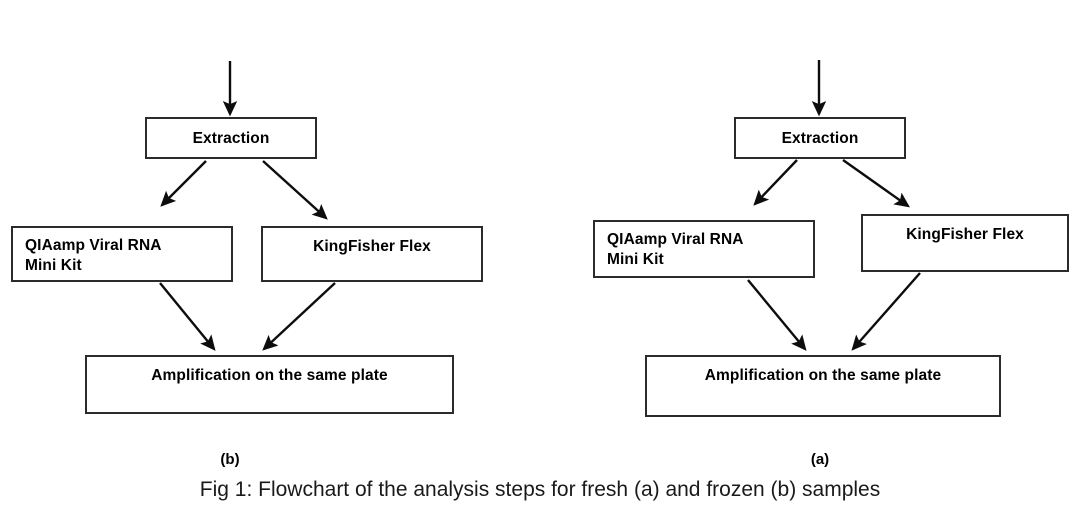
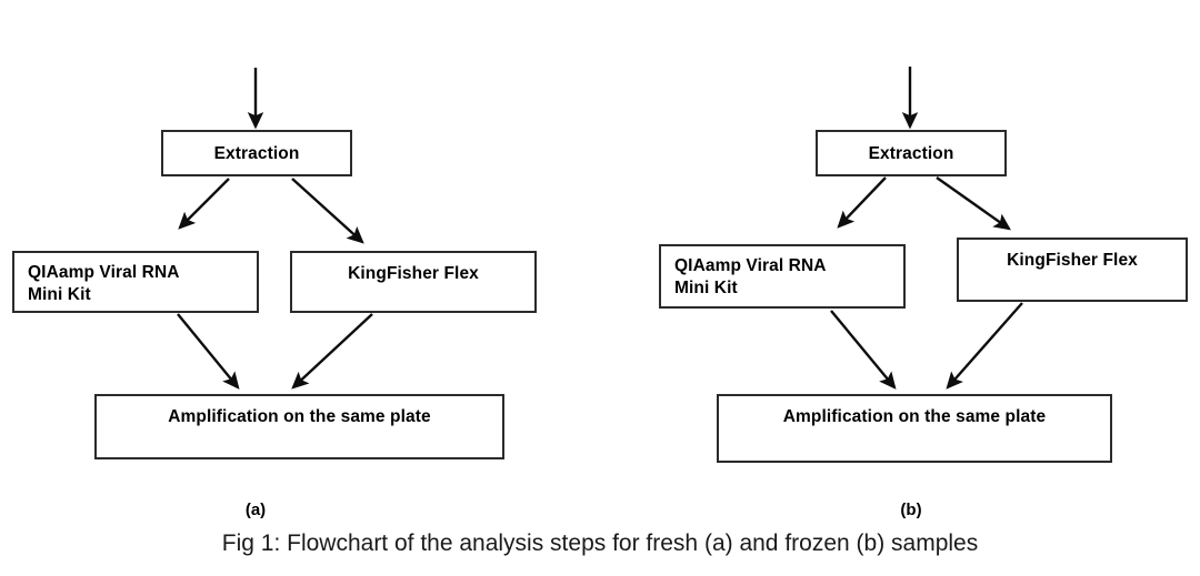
  Extraction
  QIAamp Viral RNA
  Mini Kit
  KingFisher Flex
  Amplification on the same plate
- (b)
+ (a)
  Extraction
  QIAamp Viral RNA
  Mini Kit
  KingFisher Flex
  Amplification on the same plate
- (a)
+ (b)
  Fig 1: Flowchart of the analysis steps for fresh (a) and frozen (b) samples
